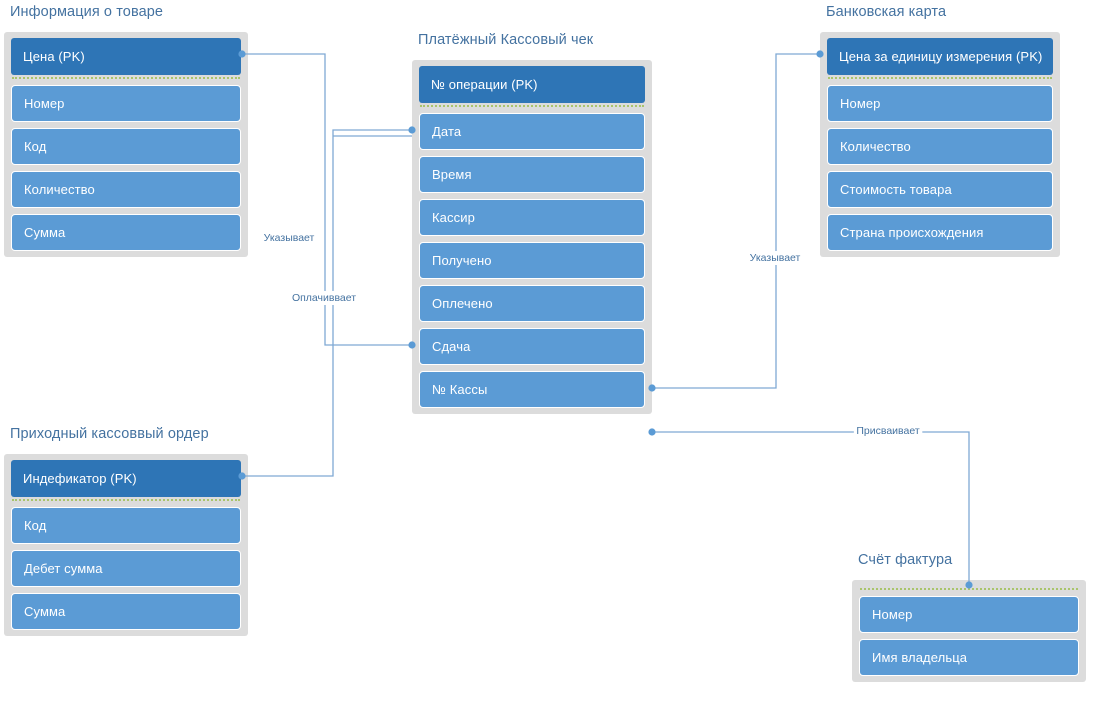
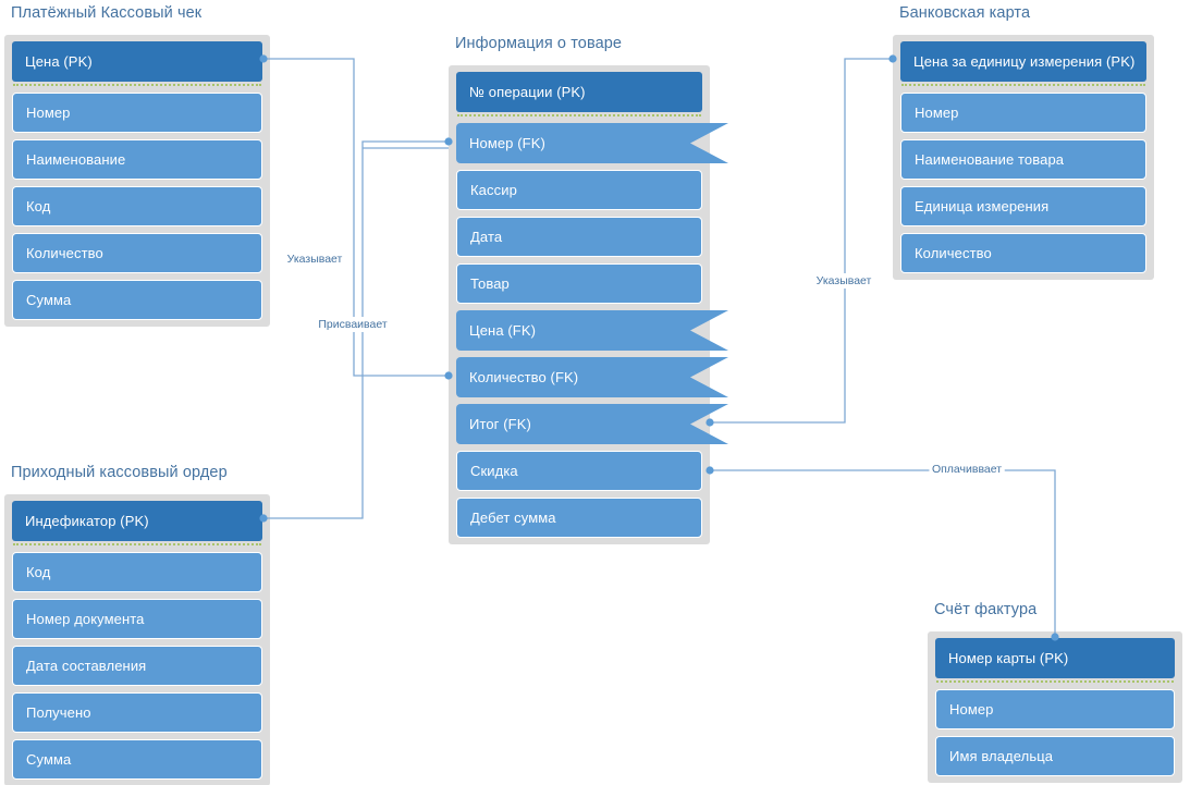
- Информация о товаре
+ Платёжный Кассовый чек
  Цена (PK)
  Номер
+ Наименование
  Код
  Количество
  Сумма
- Платёжный Кассовый чек
+ Информация о товаре
  № операции (PK)
+ Номер (FK)
- Дата
+ Кассир
- Время
- Кассир
+ Дата
+ Товар
+ Цена (FK)
+ Количество (FK)
+ Итог (FK)
+ Скидка
- Получено
+ Дебет сумма
- Оплечено
- Сдача
- № Кассы
  Банковская карта
  Цена за единицу измерения (PK)
  Номер
+ Наименование товара
+ Единица измерения
  Количество
- Стоимость товара
- Страна происхождения
  Приходный кассоввый ордер
  Индефикатор (PK)
  Код
+ Номер документа
+ Дата составления
- Дебет сумма
+ Получено
  Сумма
  Счёт фактура
+ Номер карты (PK)
  Номер
  Имя владельца
  Указывает
- Оплачиввает
+ Присваивает
  Указывает
- Присваивает
+ Оплачиввает
